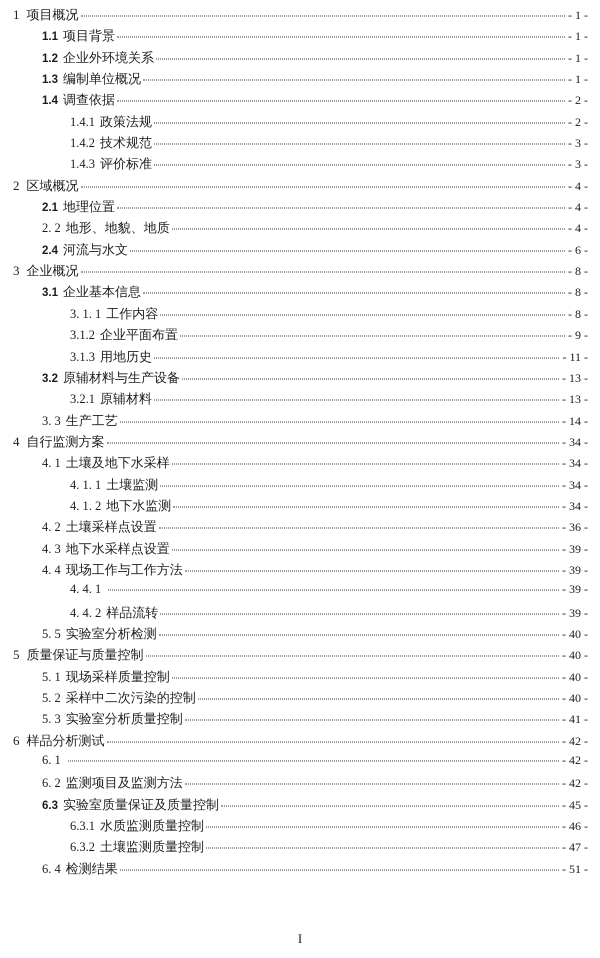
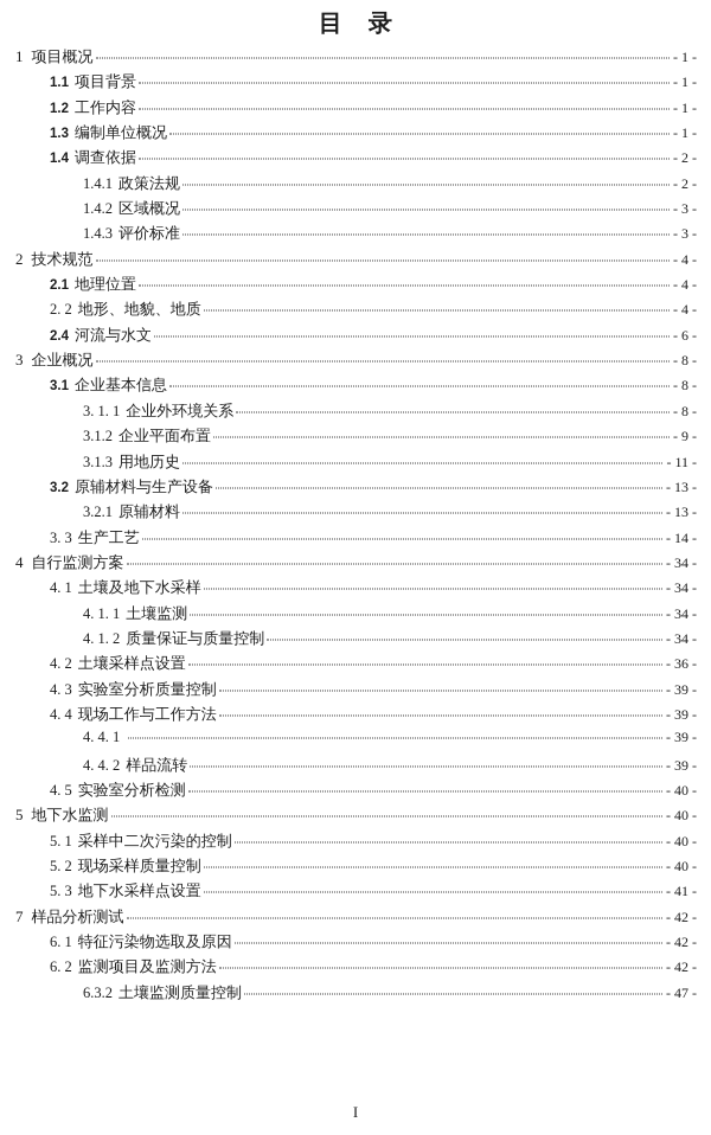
+ 目 录
  1
  项目概况
  - 1 -
  1.1
  项目背景
  - 1 -
  1.2
- 企业外环境关系
+ 工作内容
  - 1 -
  1.3
  编制单位概况
  - 1 -
  1.4
  调查依据
  - 2 -
  1.4.1
  政策法规
  - 2 -
  1.4.2
- 技术规范
+ 区域概况
  - 3 -
  1.4.3
  评价标准
  - 3 -
  2
- 区域概况
+ 技术规范
  - 4 -
  2.1
  地理位置
  - 4 -
  2. 2
  地形、地貌、地质
  - 4 -
  2.4
  河流与水文
  - 6 -
  3
  企业概况
  - 8 -
  3.1
  企业基本信息
  - 8 -
  3. 1. 1
- 工作内容
+ 企业外环境关系
  - 8 -
  3.1.2
  企业平面布置
  - 9 -
  3.1.3
  用地历史
  - 11 -
  3.2
  原辅材料与生产设备
  - 13 -
  3.2.1
  原辅材料
  - 13 -
  3. 3
  生产工艺
  - 14 -
  4
  自行监测方案
  - 34 -
  4. 1
  土壤及地下水采样
  - 34 -
  4. 1. 1
  土壤监测
  - 34 -
  4. 1. 2
- 地下水监测
+ 质量保证与质量控制
  - 34 -
  4. 2
  土壤采样点设置
  - 36 -
  4. 3
- 地下水采样点设置
+ 实验室分析质量控制
  - 39 -
  4. 4
  现场工作与工作方法
  - 39 -
  4. 4. 1
  - 39 -
  4. 4. 2
  样品流转
  - 39 -
- 5. 5
+ 4. 5
  实验室分析检测
  - 40 -
  5
- 质量保证与质量控制
+ 地下水监测
  - 40 -
  5. 1
- 现场采样质量控制
+ 采样中二次污染的控制
  - 40 -
  5. 2
- 采样中二次污染的控制
+ 现场采样质量控制
  - 40 -
  5. 3
- 实验室分析质量控制
+ 地下水采样点设置
  - 41 -
- 6
+ 7
  样品分析测试
  - 42 -
  6. 1
+ 特征污染物选取及原因
  - 42 -
  6. 2
  监测项目及监测方法
  - 42 -
- 6.3
- 实验室质量保证及质量控制
- - 45 -
- 6.3.1
- 水质监测质量控制
- - 46 -
  6.3.2
  土壤监测质量控制
  - 47 -
- 6. 4
- 检测结果
- - 51 -
  I
